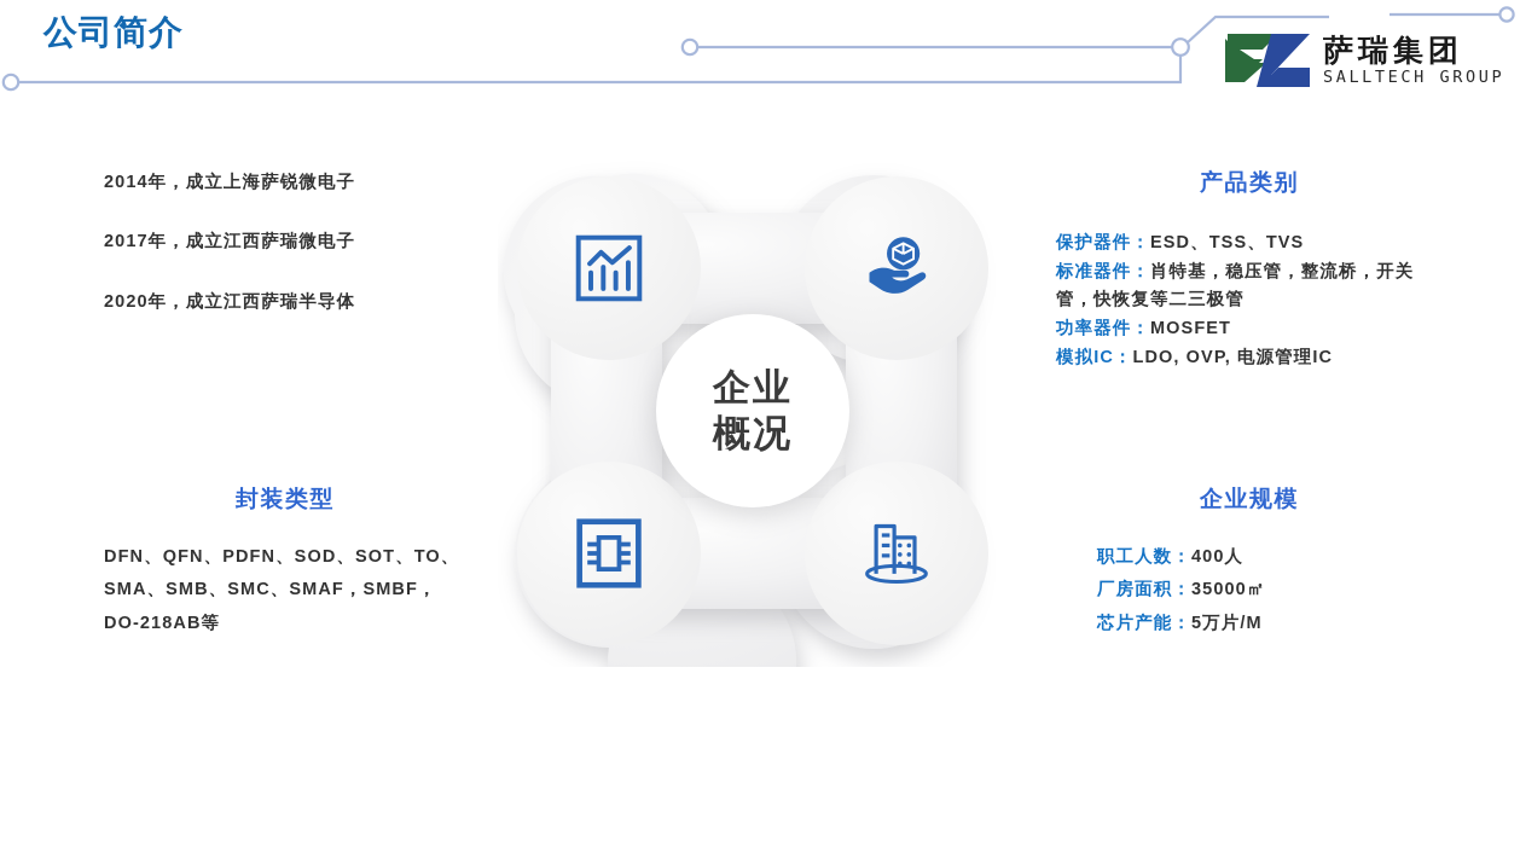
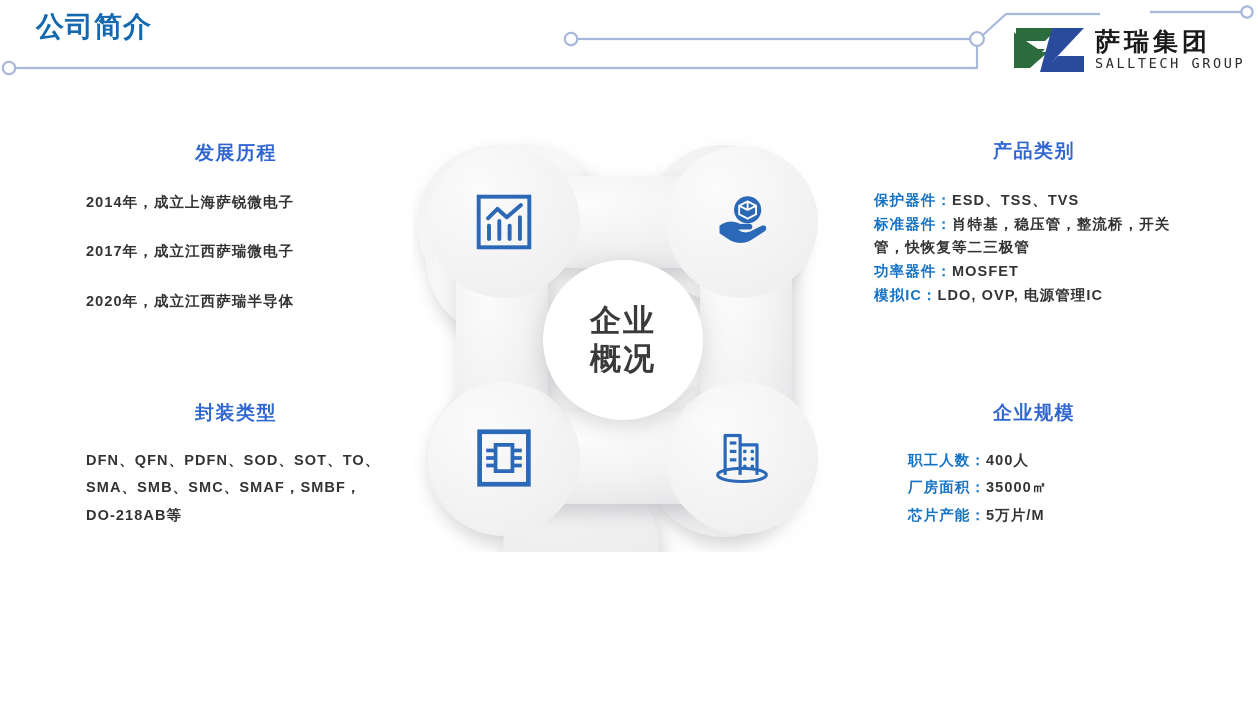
  公司简介
  萨瑞集团
  SALLTECH GROUP
+ 发展历程
  2014年，成立上海萨锐微电子
  2017年，成立江西萨瑞微电子
  2020年，成立江西萨瑞半导体
  封装类型
  DFN、QFN、PDFN、SOD、SOT、TO、SMA、SMB、SMC、SMAF，SMBF，DO-218AB等
  产品类别
  保护器件：ESD、TSS、TVS
  标准器件：肖特基，稳压管，整流桥，开关管，快恢复等二三极管
  功率器件：MOSFET
  模拟IC：LDO, OVP, 电源管理IC
  企业规模
  职工人数：400人
  厂房面积：35000㎡
  芯片产能：5万片/M
  企业
  概况
